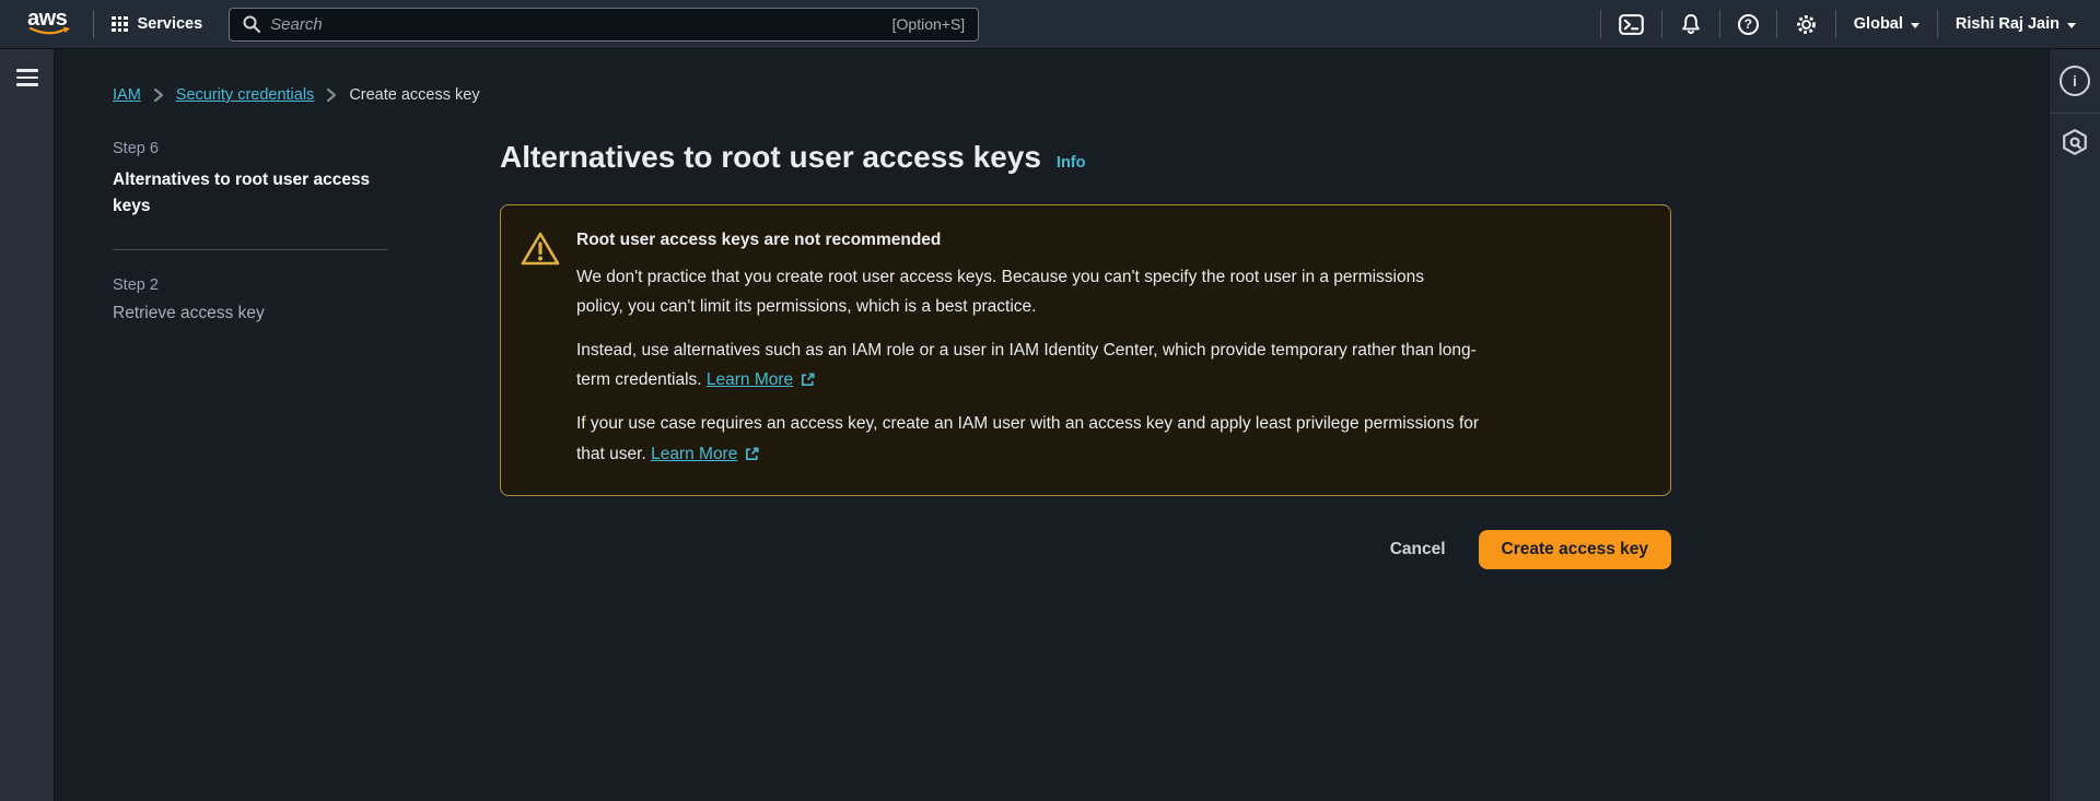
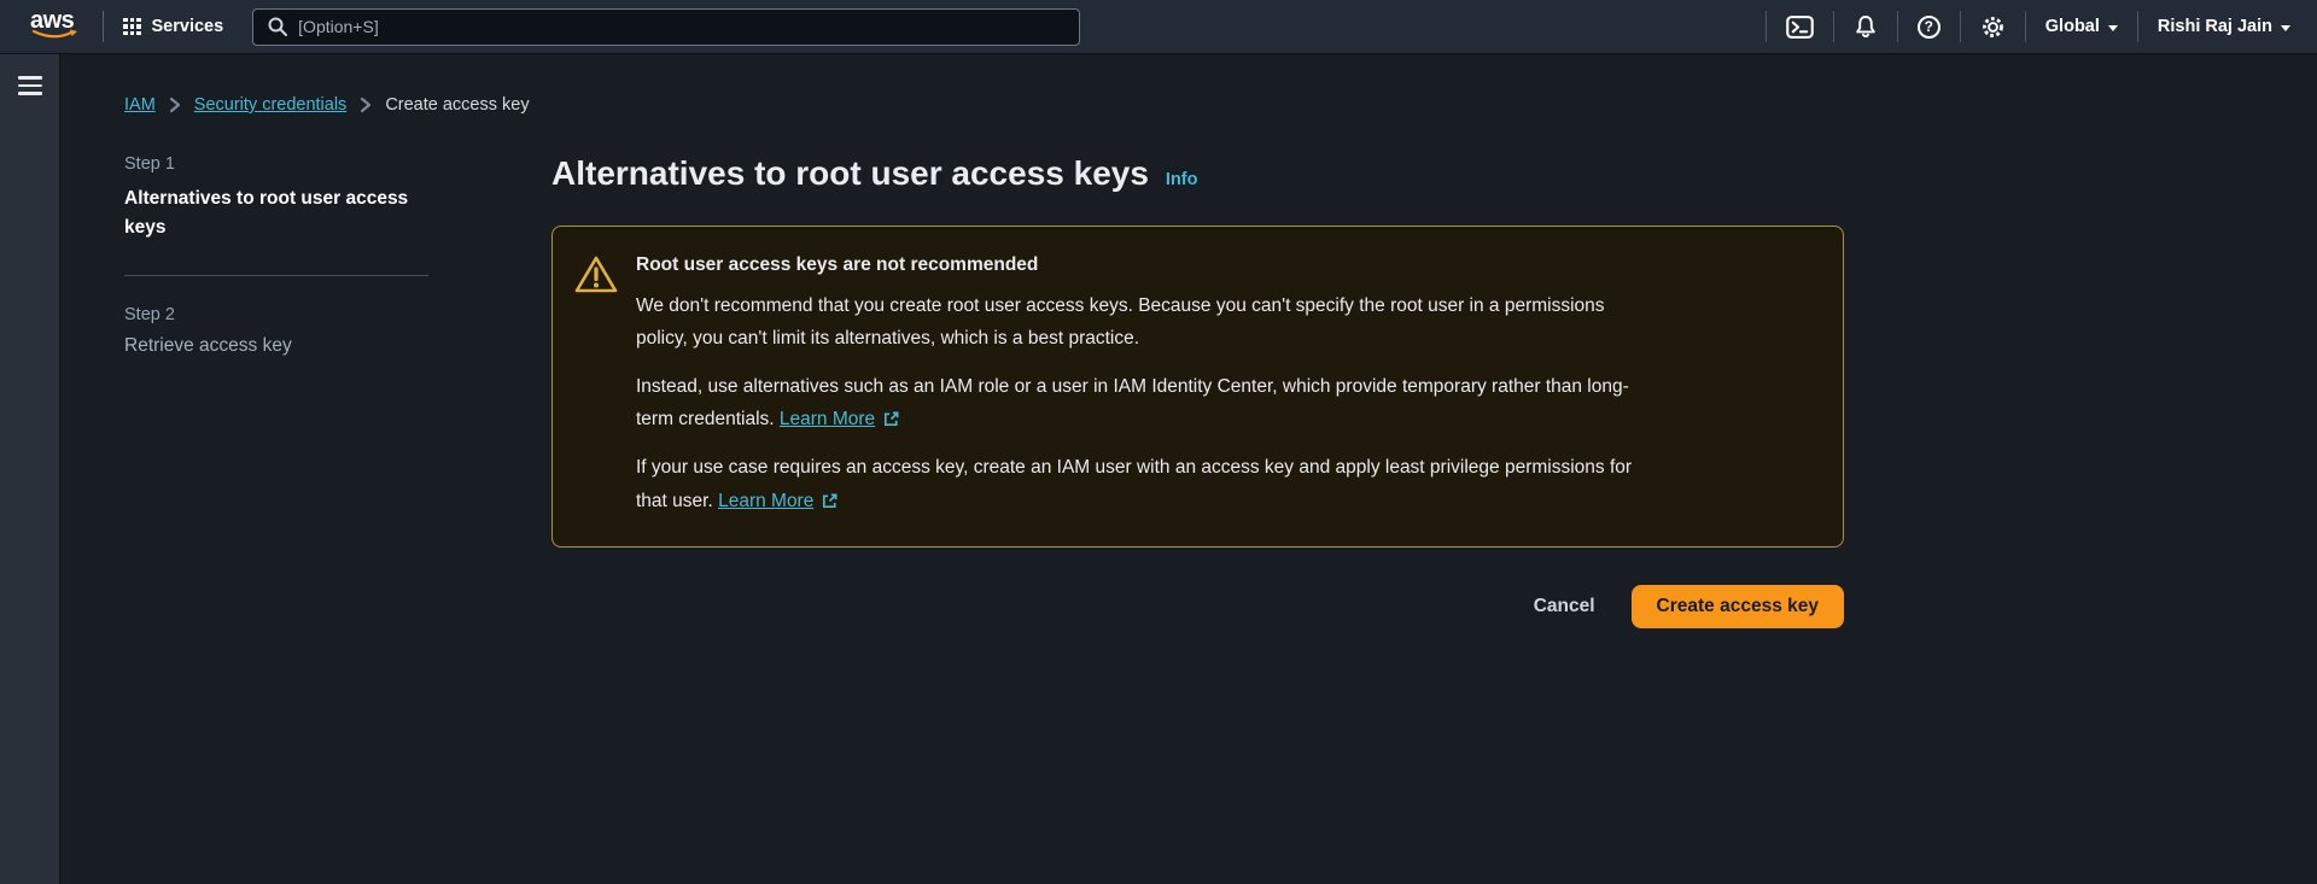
  aws
  Services
- Search
  [Option+S]
  ?
  Global
  Rishi Raj Jain
  IAM
  Security credentials
  Create access key
- Step 6
+ Step 1
  Alternatives to root user access keys
  Step 2
  Retrieve access key
  Alternatives to root user access keys
  Info
  Root user access keys are not recommended
- We don't practice that you create root user access keys. Because you can't specify the root user in a permissions
+ We don't recommend that you create root user access keys. Because you can't specify the root user in a permissions
- policy, you can't limit its permissions, which is a best practice.
+ policy, you can't limit its alternatives, which is a best practice.
  Instead, use alternatives such as an IAM role or a user in IAM Identity Center, which provide temporary rather than long-
  term credentials.
  Learn More
  If your use case requires an access key, create an IAM user with an access key and apply least privilege permissions for
  that user.
  Learn More
  Cancel
  Create access key
- i
